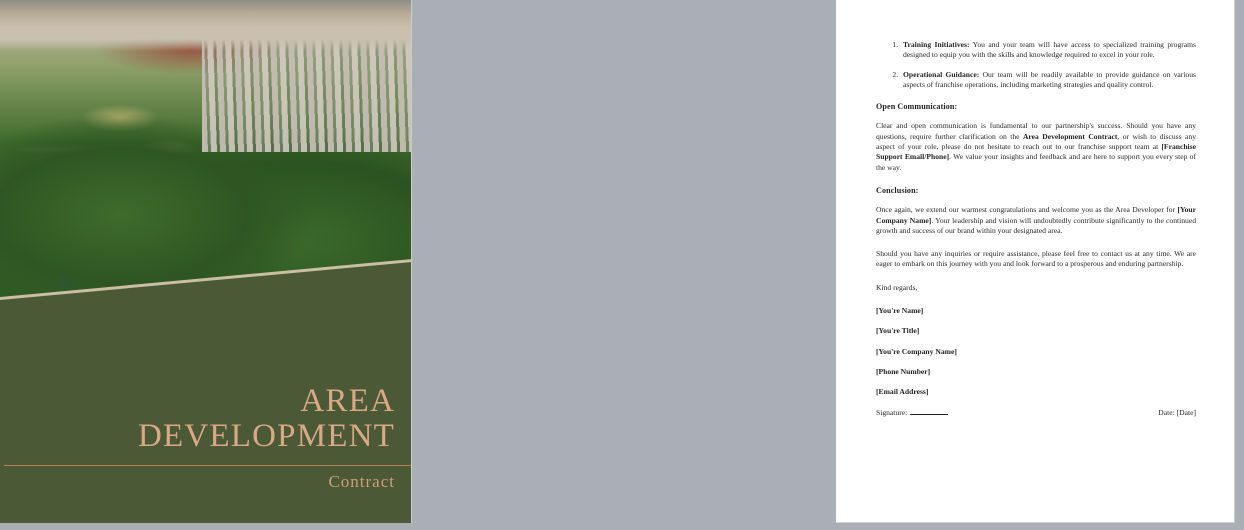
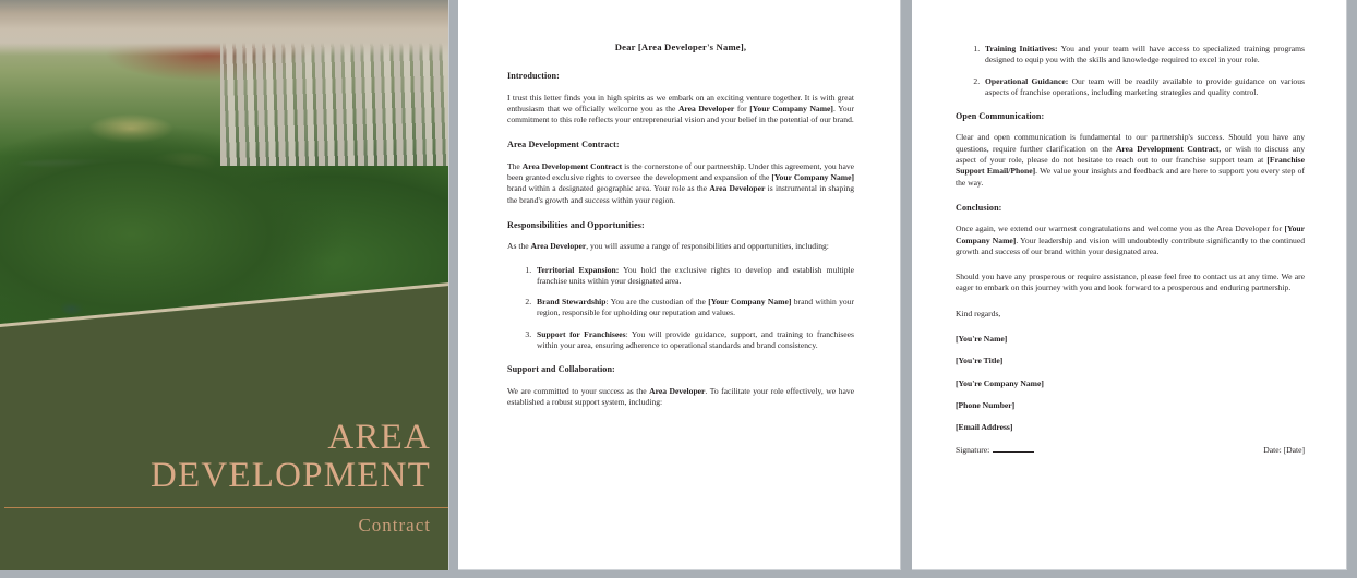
  AREA
  DEVELOPMENT
  Contract
+ Dear [Area Developer's Name],
+ Introduction:
+ I trust this letter finds you in high spirits as we embark on an exciting venture together. It is with great enthusiasm that we officially welcome you as the Area Developer for [Your Company Name]. Your commitment to this role reflects your entrepreneurial vision and your belief in the potential of our brand.
+ Area Development Contract:
+ The Area Development Contract is the cornerstone of our partnership. Under this agreement, you have been granted exclusive rights to oversee the development and expansion of the [Your Company Name] brand within a designated geographic area. Your role as the Area Developer is instrumental in shaping the brand's growth and success within your region.
+ Responsibilities and Opportunities:
+ As the Area Developer, you will assume a range of responsibilities and opportunities, including:
+ Territorial Expansion: You hold the exclusive rights to develop and establish multiple franchise units within your designated area.
+ Brand Stewardship: You are the custodian of the [Your Company Name] brand within your region, responsible for upholding our reputation and values.
+ Support for Franchisees: You will provide guidance, support, and training to franchisees within your area, ensuring adherence to operational standards and brand consistency.
+ Support and Collaboration:
+ We are committed to your success as the Area Developer. To facilitate your role effectively, we have established a robust support system, including:
  Training Initiatives: You and your team will have access to specialized training programs designed to equip you with the skills and knowledge required to excel in your role.
  Operational Guidance: Our team will be readily available to provide guidance on various aspects of franchise operations, including marketing strategies and quality control.
  Open Communication:
  Clear and open communication is fundamental to our partnership's success. Should you have any questions, require further clarification on the Area Development Contract, or wish to discuss any aspect of your role, please do not hesitate to reach out to our franchise support team at [Franchise Support Email/Phone]. We value your insights and feedback and are here to support you every step of the way.
  Conclusion:
  Once again, we extend our warmest congratulations and welcome you as the Area Developer for [Your Company Name]. Your leadership and vision will undoubtedly contribute significantly to the continued growth and success of our brand within your designated area.
- Should you have any inquiries or require assistance, please feel free to contact us at any time. We are eager to embark on this journey with you and look forward to a prosperous and enduring partnership.
+ Should you have any prosperous or require assistance, please feel free to contact us at any time. We are eager to embark on this journey with you and look forward to a prosperous and enduring partnership.
  Kind regards,
  [You're Name]
  [You're Title]
  [You're Company Name]
  [Phone Number]
  [Email Address]
  Signature:
  Date: [Date]
